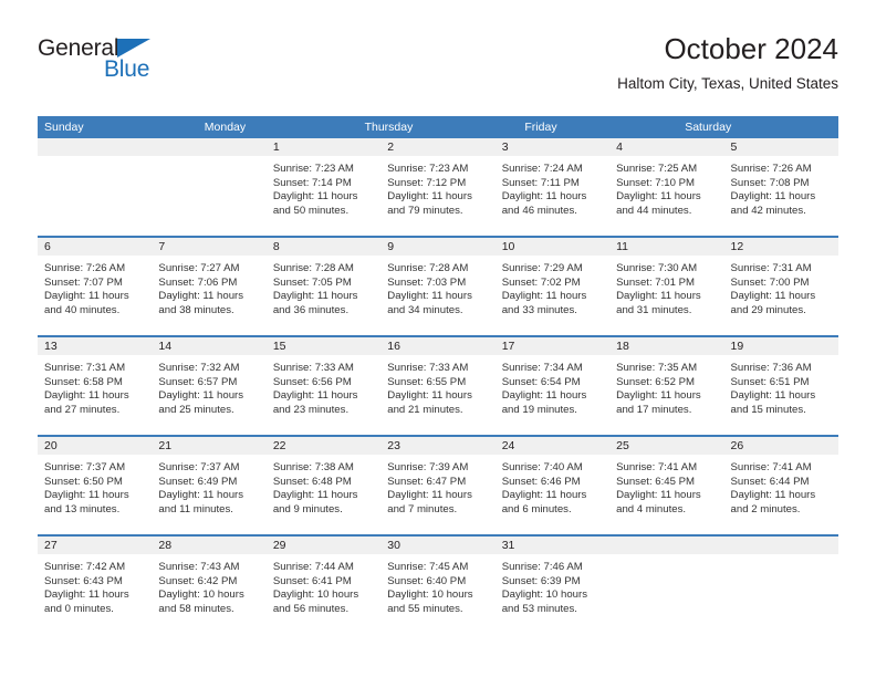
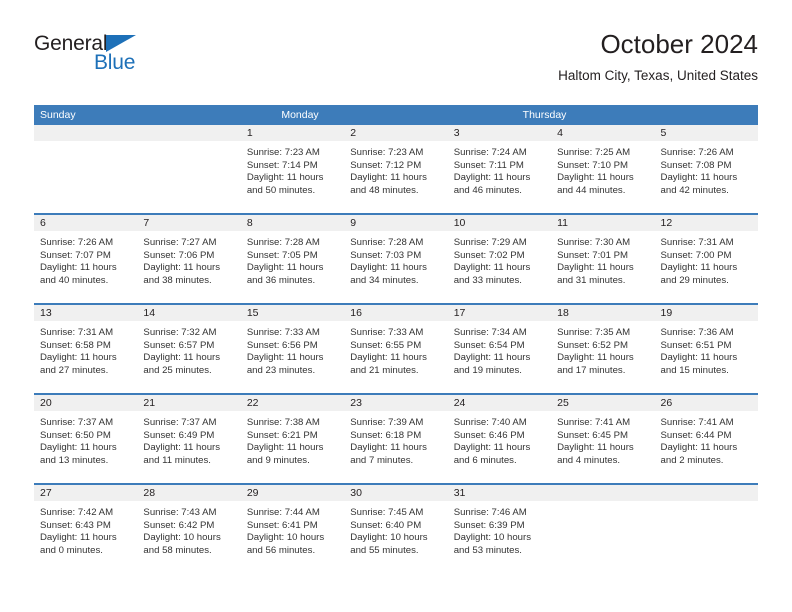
  General
  Blue
  October 2024
  Haltom City, Texas, United States
  Sunday
  Monday
  Thursday
- Friday
- Saturday
  1
  Sunrise: 7:23 AM
  Sunset: 7:14 PM
  Daylight: 11 hours
  and 50 minutes.
  2
  Sunrise: 7:23 AM
  Sunset: 7:12 PM
  Daylight: 11 hours
- and 79 minutes.
+ and 48 minutes.
  3
  Sunrise: 7:24 AM
  Sunset: 7:11 PM
  Daylight: 11 hours
  and 46 minutes.
  4
  Sunrise: 7:25 AM
  Sunset: 7:10 PM
  Daylight: 11 hours
  and 44 minutes.
  5
  Sunrise: 7:26 AM
  Sunset: 7:08 PM
  Daylight: 11 hours
  and 42 minutes.
  6
  Sunrise: 7:26 AM
  Sunset: 7:07 PM
  Daylight: 11 hours
  and 40 minutes.
  7
  Sunrise: 7:27 AM
  Sunset: 7:06 PM
  Daylight: 11 hours
  and 38 minutes.
  8
  Sunrise: 7:28 AM
  Sunset: 7:05 PM
  Daylight: 11 hours
  and 36 minutes.
  9
  Sunrise: 7:28 AM
  Sunset: 7:03 PM
  Daylight: 11 hours
  and 34 minutes.
  10
  Sunrise: 7:29 AM
  Sunset: 7:02 PM
  Daylight: 11 hours
  and 33 minutes.
  11
  Sunrise: 7:30 AM
  Sunset: 7:01 PM
  Daylight: 11 hours
  and 31 minutes.
  12
  Sunrise: 7:31 AM
  Sunset: 7:00 PM
  Daylight: 11 hours
  and 29 minutes.
  13
  Sunrise: 7:31 AM
  Sunset: 6:58 PM
  Daylight: 11 hours
  and 27 minutes.
  14
  Sunrise: 7:32 AM
  Sunset: 6:57 PM
  Daylight: 11 hours
  and 25 minutes.
  15
  Sunrise: 7:33 AM
  Sunset: 6:56 PM
  Daylight: 11 hours
  and 23 minutes.
  16
  Sunrise: 7:33 AM
  Sunset: 6:55 PM
  Daylight: 11 hours
  and 21 minutes.
  17
  Sunrise: 7:34 AM
  Sunset: 6:54 PM
  Daylight: 11 hours
  and 19 minutes.
  18
  Sunrise: 7:35 AM
  Sunset: 6:52 PM
  Daylight: 11 hours
  and 17 minutes.
  19
  Sunrise: 7:36 AM
  Sunset: 6:51 PM
  Daylight: 11 hours
  and 15 minutes.
  20
  Sunrise: 7:37 AM
  Sunset: 6:50 PM
  Daylight: 11 hours
  and 13 minutes.
  21
  Sunrise: 7:37 AM
  Sunset: 6:49 PM
  Daylight: 11 hours
  and 11 minutes.
  22
  Sunrise: 7:38 AM
- Sunset: 6:48 PM
+ Sunset: 6:21 PM
  Daylight: 11 hours
  and 9 minutes.
  23
  Sunrise: 7:39 AM
- Sunset: 6:47 PM
+ Sunset: 6:18 PM
  Daylight: 11 hours
  and 7 minutes.
  24
  Sunrise: 7:40 AM
  Sunset: 6:46 PM
  Daylight: 11 hours
  and 6 minutes.
  25
  Sunrise: 7:41 AM
  Sunset: 6:45 PM
  Daylight: 11 hours
  and 4 minutes.
  26
  Sunrise: 7:41 AM
  Sunset: 6:44 PM
  Daylight: 11 hours
  and 2 minutes.
  27
  Sunrise: 7:42 AM
  Sunset: 6:43 PM
  Daylight: 11 hours
  and 0 minutes.
  28
  Sunrise: 7:43 AM
  Sunset: 6:42 PM
  Daylight: 10 hours
  and 58 minutes.
  29
  Sunrise: 7:44 AM
  Sunset: 6:41 PM
  Daylight: 10 hours
  and 56 minutes.
  30
  Sunrise: 7:45 AM
  Sunset: 6:40 PM
  Daylight: 10 hours
  and 55 minutes.
  31
  Sunrise: 7:46 AM
  Sunset: 6:39 PM
  Daylight: 10 hours
  and 53 minutes.
